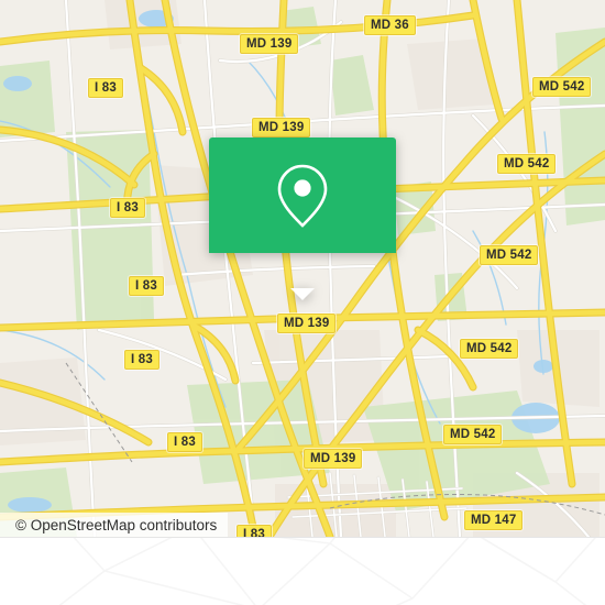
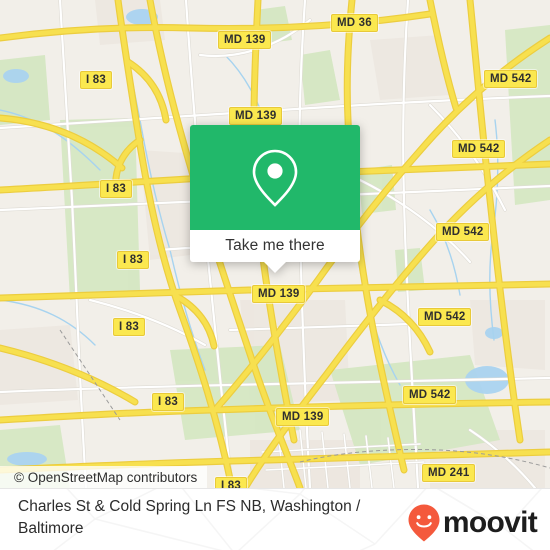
  MD 139
  MD 36
  MD 542
  I 83
  MD 139
  MD 542
  I 83
  MD 542
  I 83
  MD 139
  MD 542
  I 83
  MD 542
  I 83
  MD 139
- MD 147
+ MD 241
  I 83
+ Take me there
  © OpenStreetMap contributors
+ Charles St & Cold Spring Ln FS NB, Washington / Baltimore
+ moovit
